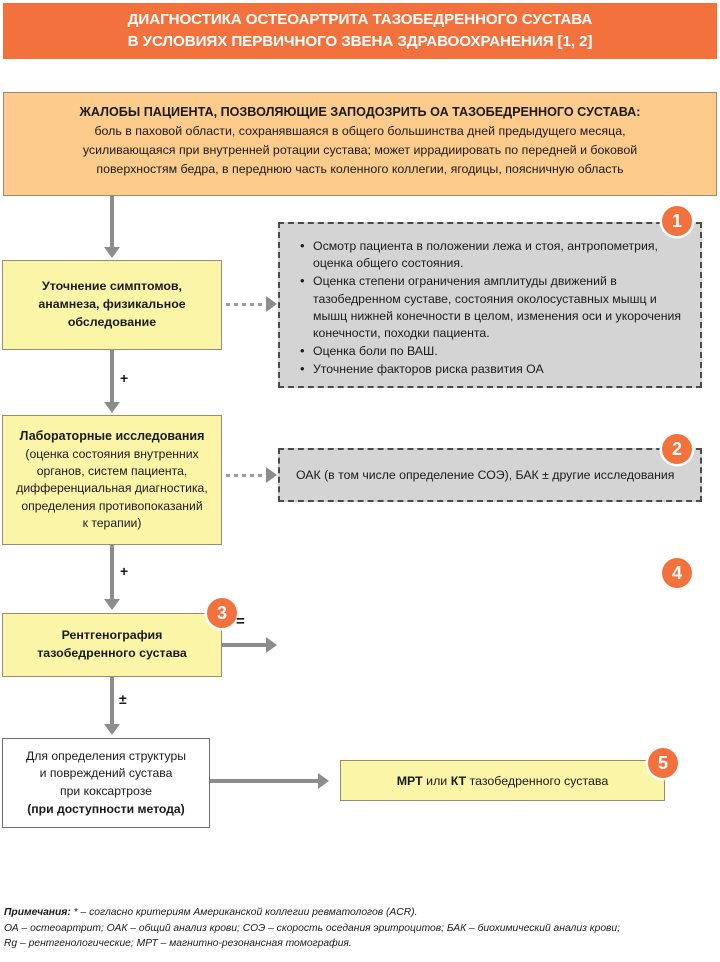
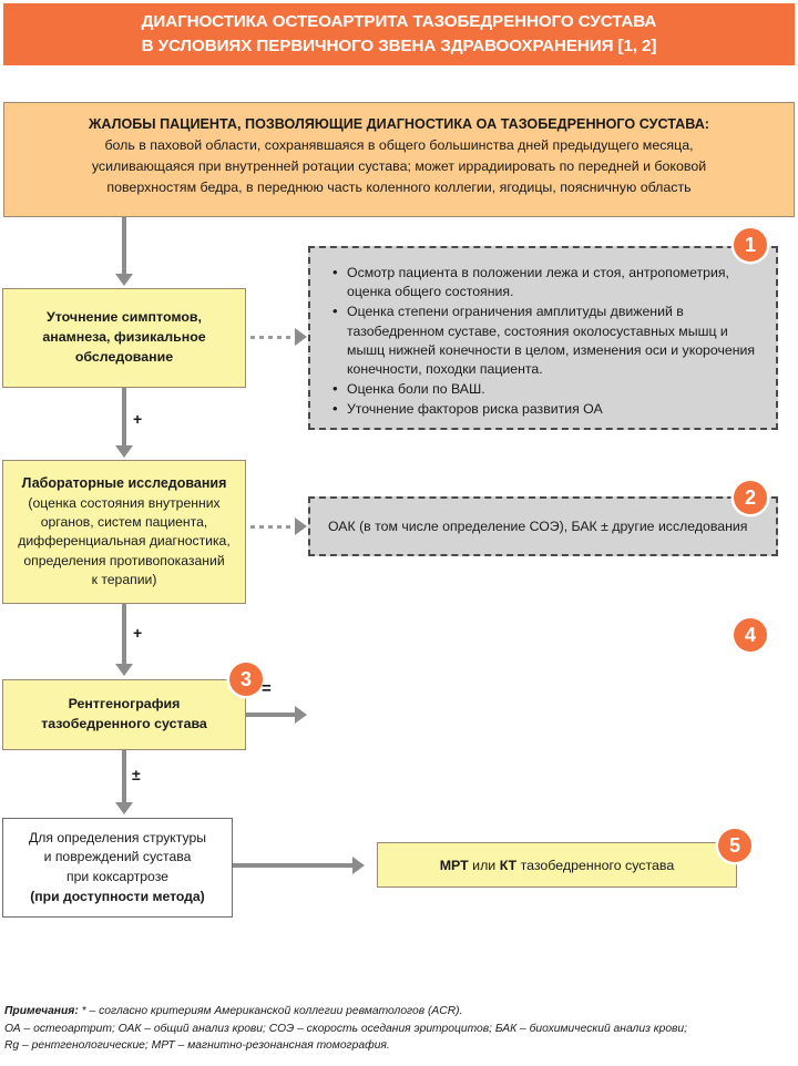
  ДИАГНОСТИКА ОСТЕОАРТРИТА ТАЗОБЕДРЕННОГО СУСТАВА
  В УСЛОВИЯХ ПЕРВИЧНОГО ЗВЕНА ЗДРАВООХРАНЕНИЯ [1, 2]
- ЖАЛОБЫ ПАЦИЕНТА, ПОЗВОЛЯЮЩИЕ ЗАПОДОЗРИТЬ ОА ТАЗОБЕДРЕННОГО СУСТАВА:
+ ЖАЛОБЫ ПАЦИЕНТА, ПОЗВОЛЯЮЩИЕ ДИАГНОСТИКА ОА ТАЗОБЕДРЕННОГО СУСТАВА:
  боль в паховой области, сохранявшаяся в общего большинства дней предыдущего месяца,
  усиливающаяся при внутренней ротации сустава; может иррадиировать по передней и боковой
  поверхностям бедра, в переднюю часть коленного коллегии, ягодицы, поясничную область
  Уточнение симптомов,
  анамнеза, физикальное
  обследование
  Осмотр пациента в положении лежа и стоя, антропометрия, оценка общего состояния.
  Оценка степени ограничения амплитуды движений в тазобедренном суставе, состояния околосуставных мышц и мышц нижней конечности в целом, изменения оси и укорочения конечности, походки пациента.
  Оценка боли по ВАШ.
  Уточнение факторов риска развития ОА
  1
  +
  Лабораторные исследования
  (оценка состояния внутренних
  органов, систем пациента,
  дифференциальная диагностика,
  определения противопоказаний
  к терапии)
  ОАК (в том числе определение СОЭ), БАК ± другие исследования
  2
  +
  Рентгенография
  тазобедренного сустава
  3
  =
  4
  ±
  Для определения структуры
  и повреждений сустава
  при коксартрозе
  (при доступности метода)
  МРТ или КТ тазобедренного сустава
  5
  Примечания: * – согласно критериям Американской коллегии ревматологов (ACR).
  ОА – остеоартрит; ОАК – общий анализ крови; СОЭ – скорость оседания эритроцитов; БАК – биохимический анализ крови;
  Rg – рентгенологические; МРТ – магнитно-резонансная томография.
